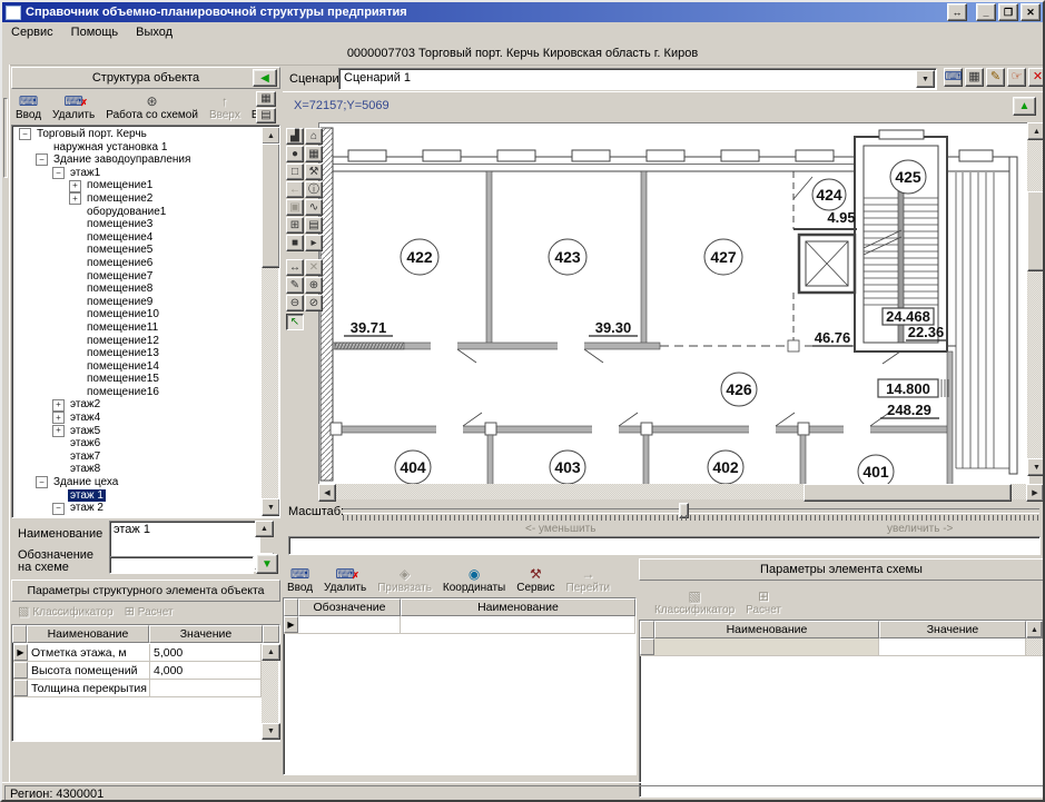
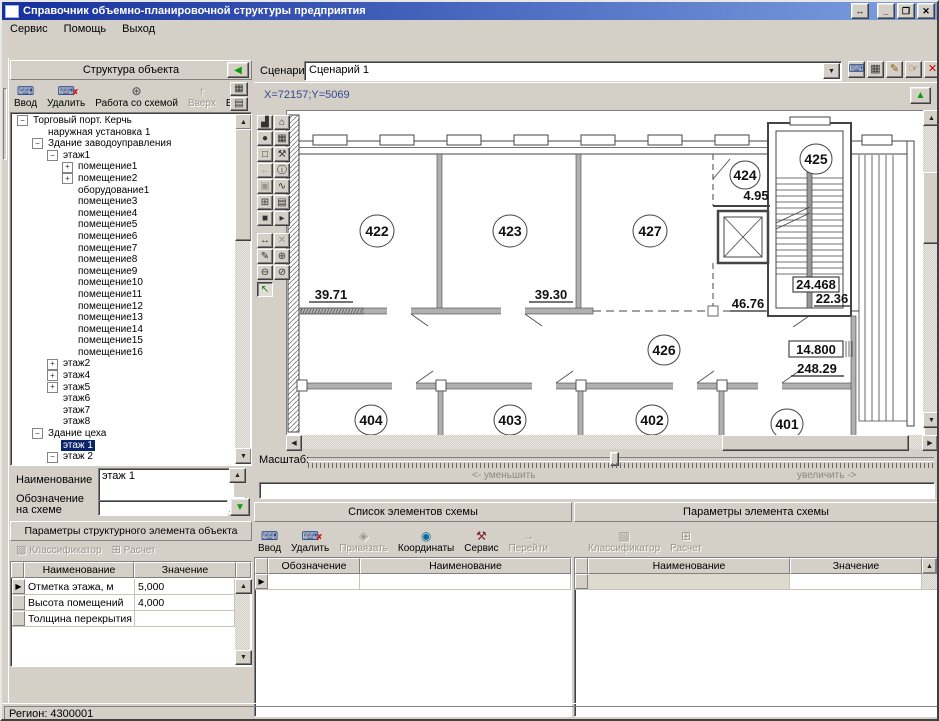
  Справочник объемно-планировочной структуры предприятия
  ↔
  _
  ❐
  ✕
  Сервис
  Помощь
  Выход
- 0000007703 Торговый порт. Керчь Кировская область г. Киров
  Структура объекта
  ◀
  ⌨
  Ввод
  ⌨
  ✗
  Удалить
  ⊛
  Работа со схемой
  ↑
  Вверх
  ▦
  ▤
  −
  Торговый порт. Керчь
  наружная установка 1
  −
  Здание заводоуправления
  −
  этаж1
  +
  помещение1
  +
  помещение2
  оборудование1
  помещение3
  помещение4
  помещение5
  помещение6
  помещение7
  помещение8
  помещение9
  помещение10
  помещение11
  помещение12
  помещение13
  помещение14
  помещение15
  помещение16
  +
  этаж2
  +
  этаж4
  +
  этаж5
  этаж6
  этаж7
  этаж8
  −
  Здание цеха
  этаж 1
  −
  этаж 2
  Наименование
  этаж 1
  Обозначение
  на схеме
  ▼
  Параметры структурного элемента объекта
  ▧
  Классификатор
  ⊞
  Расчет
  Наименование
  Значение
  ▶
  Отметка этажа, м
  5,000
  Высота помещений
  4,000
  Толщина перекрытия
  Сценари
  Сценарий 1
  ⌨
  ▦
  ✎
  ☞
  ✕
  X=72157;Y=5069
  ▲
  422
  423
  427
  424
  425
  426
  404
  403
  402
  401
  39.71
  39.30
  4.95
  46.76
  24.468
  22.36
  14.800
  248.29
  ▟
  ⌂
  ●
  ▦
  □
  ⚒
  ←
  ⓘ
  ▣
  ∿
  ⊞
  ▤
  ■
  ▸
  ↔
  ✕
  ✎
  ⊕
  ⊖
  ⊘
  ↖
  Масштаб:
  <- уменьшить
  увеличить ->
+ Список элементов схемы
  ⌨
  Ввод
  ⌨
  ✗
  Удалить
  ◈
  Привязать
  ◉
  Координаты
  ⚒
  Сервис
  →
  Перейти
  Обозначение
  Наименование
  ▶
  Параметры элемента схемы
  ▧
  Классификатор
  ⊞
  Расчет
  Наименование
  Значение
  Регион: 4300001
